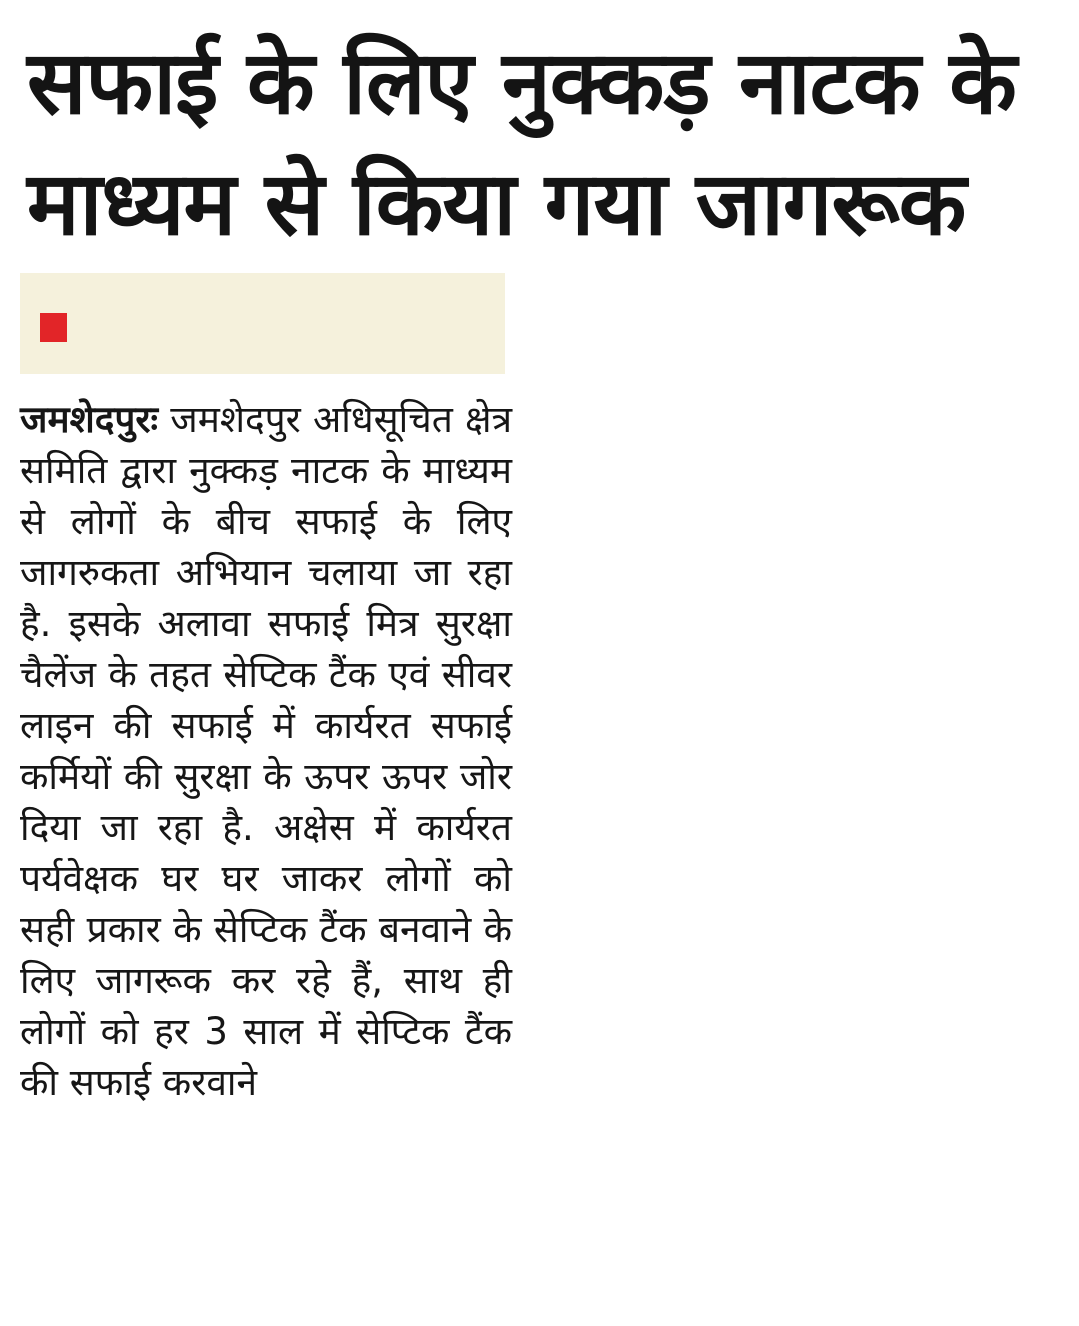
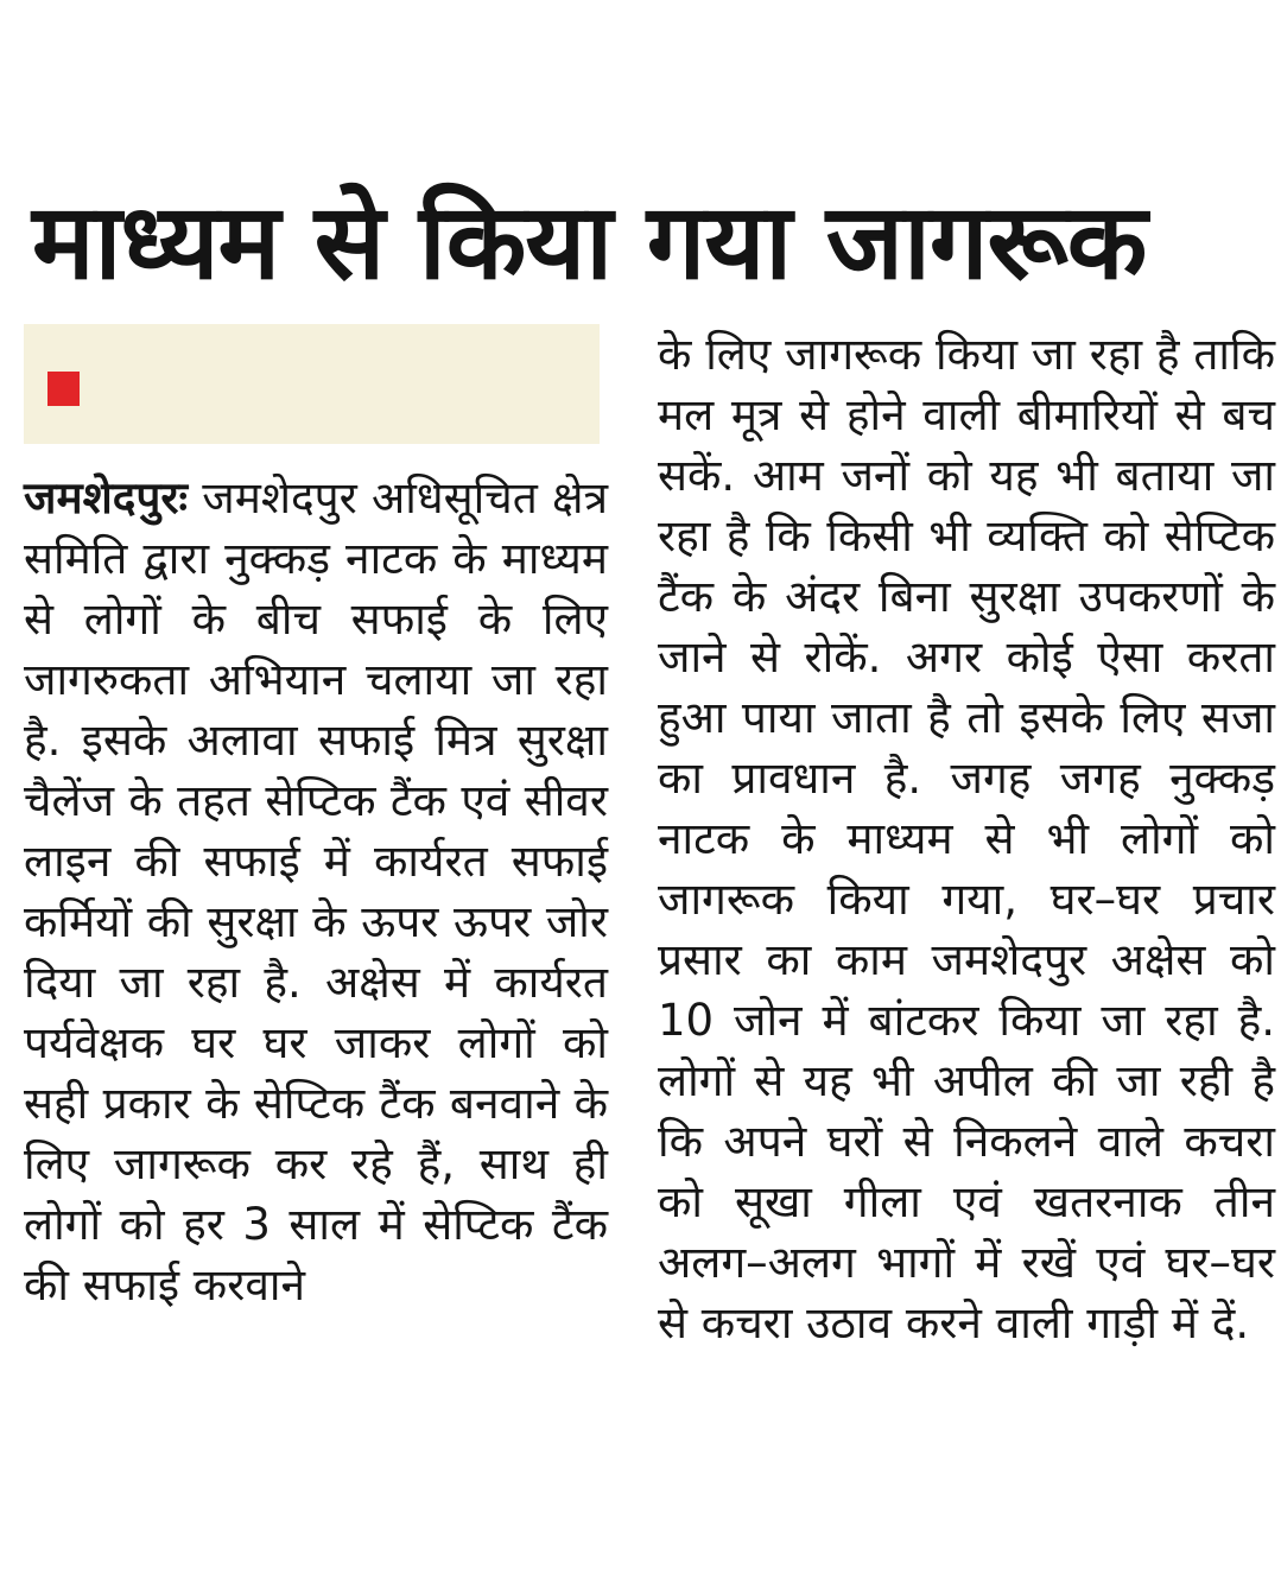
- सफाई के लिए नुक्कड़ नाटक के
  माध्यम से किया गया जागरूक
  जमशेदपुरः जमशेदपुर अधिसूचित क्षेत्र समिति द्वारा नुक्कड़ नाटक के माध्यम से लोगों के बीच सफाई के लिए जागरुकता अभियान चलाया जा रहा है. इसके अलावा सफाई मित्र सुरक्षा चैलेंज के तहत सेप्टिक टैंक एवं सीवर लाइन की सफाई में कार्यरत सफाई कर्मियों की सुरक्षा के ऊपर ऊपर जोर दिया जा रहा है. अक्षेस में कार्यरत पर्यवेक्षक घर घर जाकर लोगों को सही प्रकार के सेप्टिक टैंक बनवाने के लिए जागरूक कर रहे हैं, साथ ही लोगों को हर 3 साल में सेप्टिक टैंक की सफाई करवाने
+ के लिए जागरूक किया जा रहा है ताकि मल मूत्र से होने वाली बीमारियों से बच सकें. आम जनों को यह भी बताया जा रहा है कि किसी भी व्यक्ति को सेप्टिक टैंक के अंदर बिना सुरक्षा उपकरणों के जाने से रोकें. अगर कोई ऐसा करता हुआ पाया जाता है तो इसके लिए सजा का प्रावधान है. जगह जगह नुक्कड़ नाटक के माध्यम से भी लोगों को जागरूक किया गया, घर–घर प्रचार प्रसार का काम जमशेदपुर अक्षेस को 10 जोन में बांटकर किया जा रहा है. लोगों से यह भी अपील की जा रही है कि अपने घरों से निकलने वाले कचरा को सूखा गीला एवं खतरनाक तीन अलग–अलग भागों में रखें एवं घर–घर से कचरा उठाव करने वाली गाड़ी में दें.
